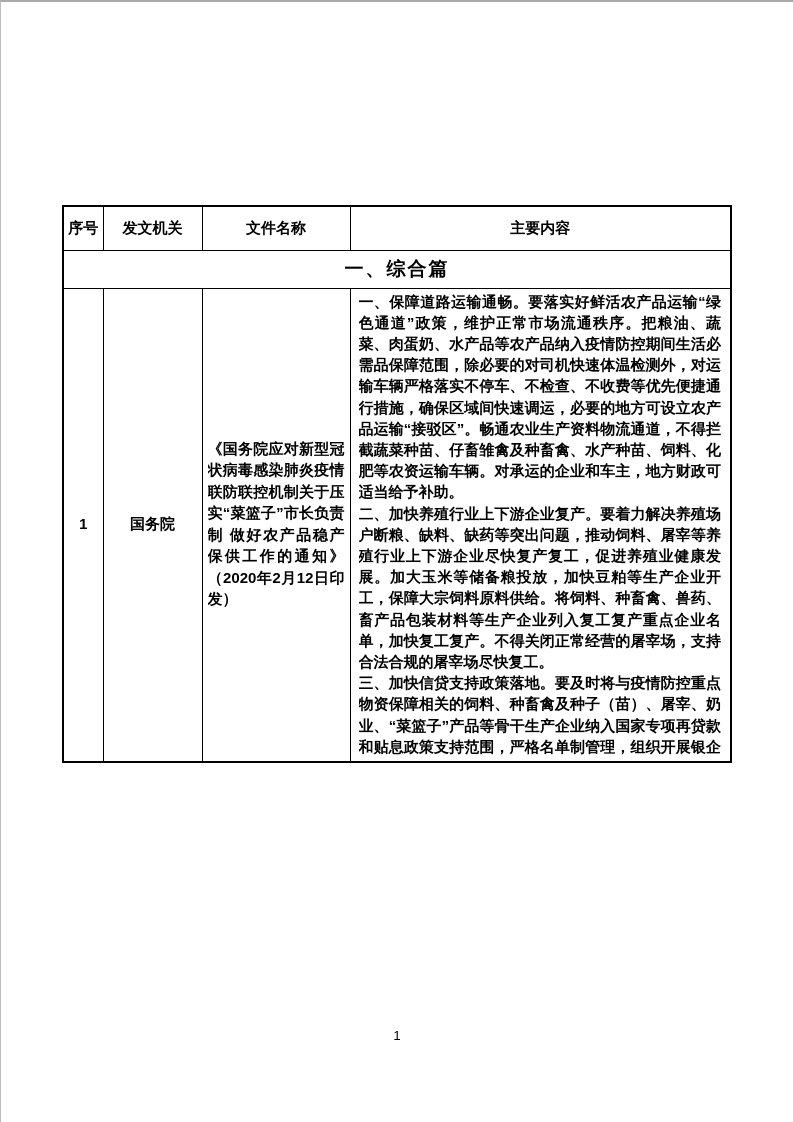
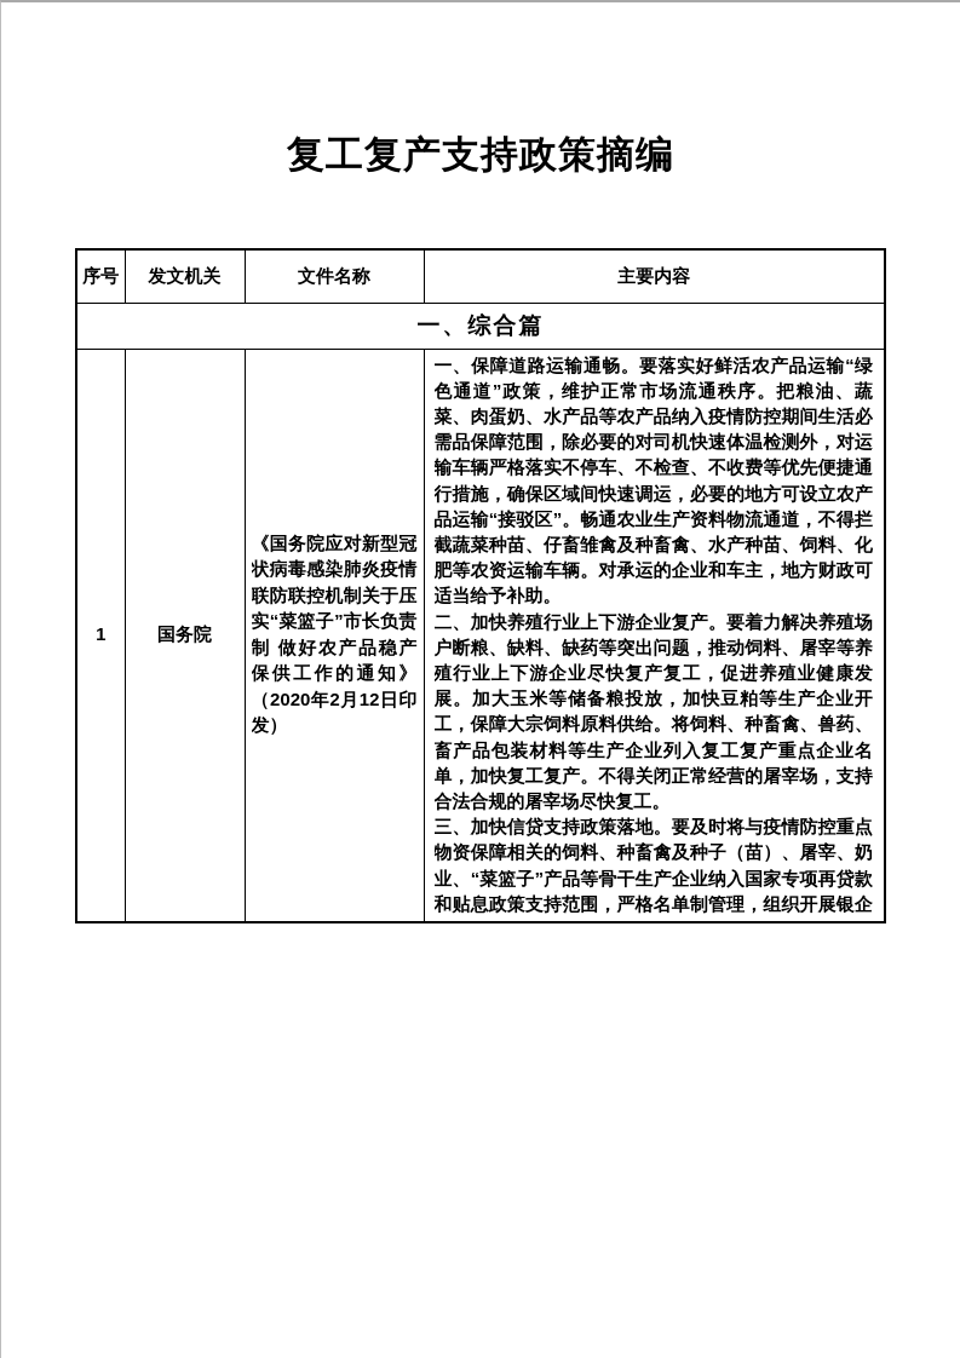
+ 复工复产支持政策摘编
  序号	发文机关	文件名称	主要内容
  一、综合篇
  1	国务院	《国务院应对新型冠状病毒感染肺炎疫情联防联控机制关于压实“菜篮子”市长负责制 做好农产品稳产保供工作的通知》（2020年2月12日印发）	一、保障道路运输通畅。要落实好鲜活农产品运输“绿色通道”政策，维护正常市场流通秩序。把粮油、蔬菜、肉蛋奶、水产品等农产品纳入疫情防控期间生活必需品保障范围，除必要的对司机快速体温检测外，对运输车辆严格落实不停车、不检查、不收费等优先便捷通行措施，确保区域间快速调运，必要的地方可设立农产品运输“接驳区”。畅通农业生产资料物流通道，不得拦截蔬菜种苗、仔畜雏禽及种畜禽、水产种苗、饲料、化肥等农资运输车辆。对承运的企业和车主，地方财政可适当给予补助。 二、加快养殖行业上下游企业复产。要着力解决养殖场户断粮、缺料、缺药等突出问题，推动饲料、屠宰等养殖行业上下游企业尽快复产复工，促进养殖业健康发展。加大玉米等储备粮投放，加快豆粕等生产企业开工，保障大宗饲料原料供给。将饲料、种畜禽、兽药、畜产品包装材料等生产企业列入复工复产重点企业名单，加快复工复产。不得关闭正常经营的屠宰场，支持合法合规的屠宰场尽快复工。 三、加快信贷支持政策落地。要及时将与疫情防控重点物资保障相关的饲料、种畜禽及种子（苗）、屠宰、奶业、“菜篮子”产品等骨干生产企业纳入国家专项再贷款和贴息政策支持范围，严格名单制管理，组织开展银企
- 1
